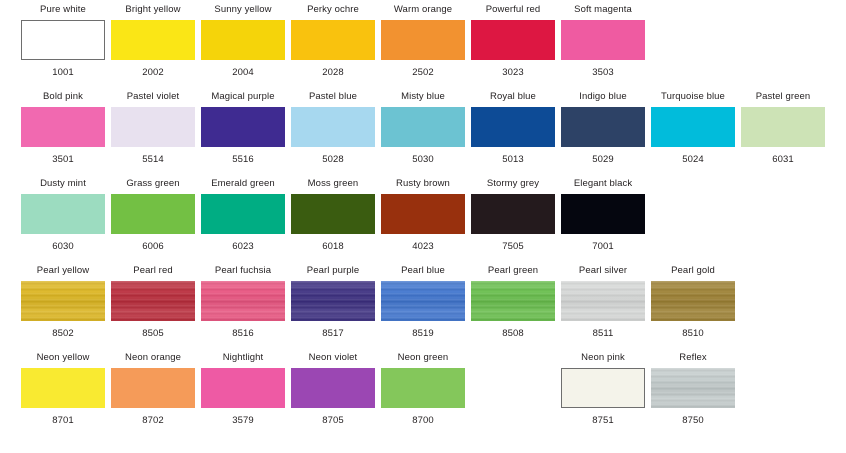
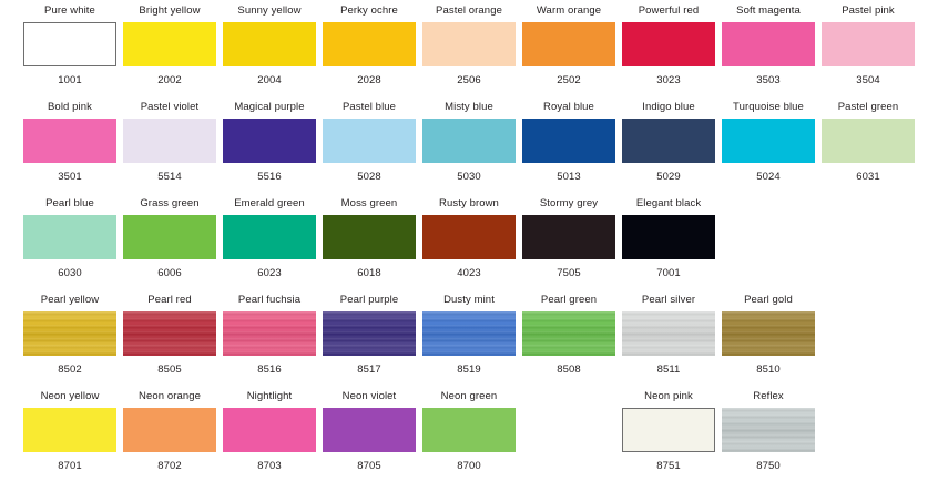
  Pure white
  1001
  Bright yellow
  2002
  Sunny yellow
  2004
  Perky ochre
  2028
+ Pastel orange
+ 2506
  Warm orange
  2502
  Powerful red
  3023
  Soft magenta
  3503
+ Pastel pink
+ 3504
  Bold pink
  3501
  Pastel violet
  5514
  Magical purple
  5516
  Pastel blue
  5028
  Misty blue
  5030
  Royal blue
  5013
  Indigo blue
  5029
  Turquoise blue
  5024
  Pastel green
  6031
- Dusty mint
+ Pearl blue
  6030
  Grass green
  6006
  Emerald green
  6023
  Moss green
  6018
  Rusty brown
  4023
  Stormy grey
  7505
  Elegant black
  7001
  Pearl yellow
  8502
  Pearl red
  8505
  Pearl fuchsia
  8516
  Pearl purple
  8517
- Pearl blue
+ Dusty mint
  8519
  Pearl green
  8508
  Pearl silver
  8511
  Pearl gold
  8510
  Neon yellow
  8701
  Neon orange
  8702
  Nightlight
- 3579
+ 8703
  Neon violet
  8705
  Neon green
  8700
  Neon pink
  8751
  Reflex
  8750
